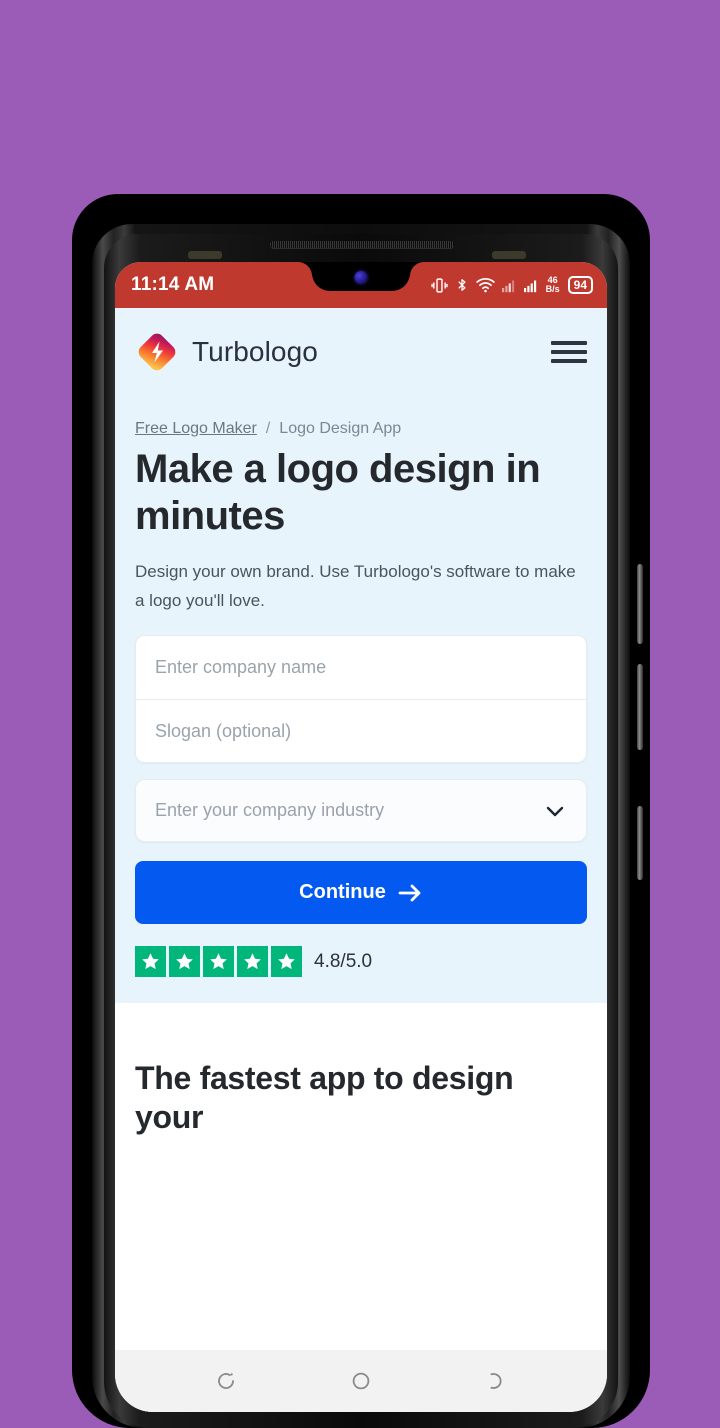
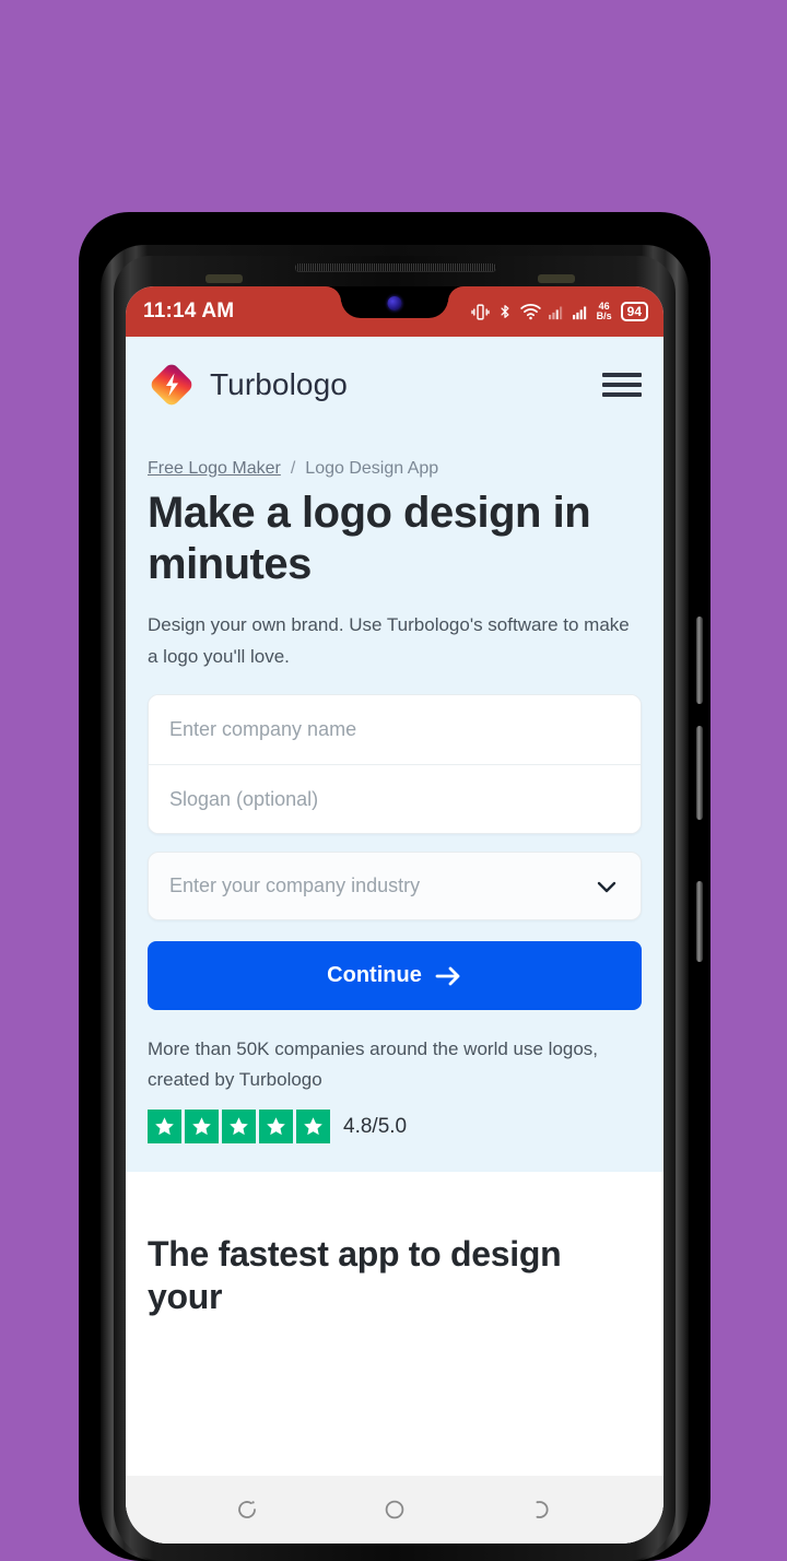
  11:14 AM
  46
  B/s
  94
  Turbologo
  Free Logo Maker
  /
  Logo Design App
  Make a logo design in minutes
  Design your own brand. Use Turbologo's software to make a logo you'll love.
  Enter company name
  Slogan (optional)
  Enter your company industry
  Continue
+ More than 50K companies around the world use logos, created by Turbologo
  4.8/5.0
  The fastest app to design your
